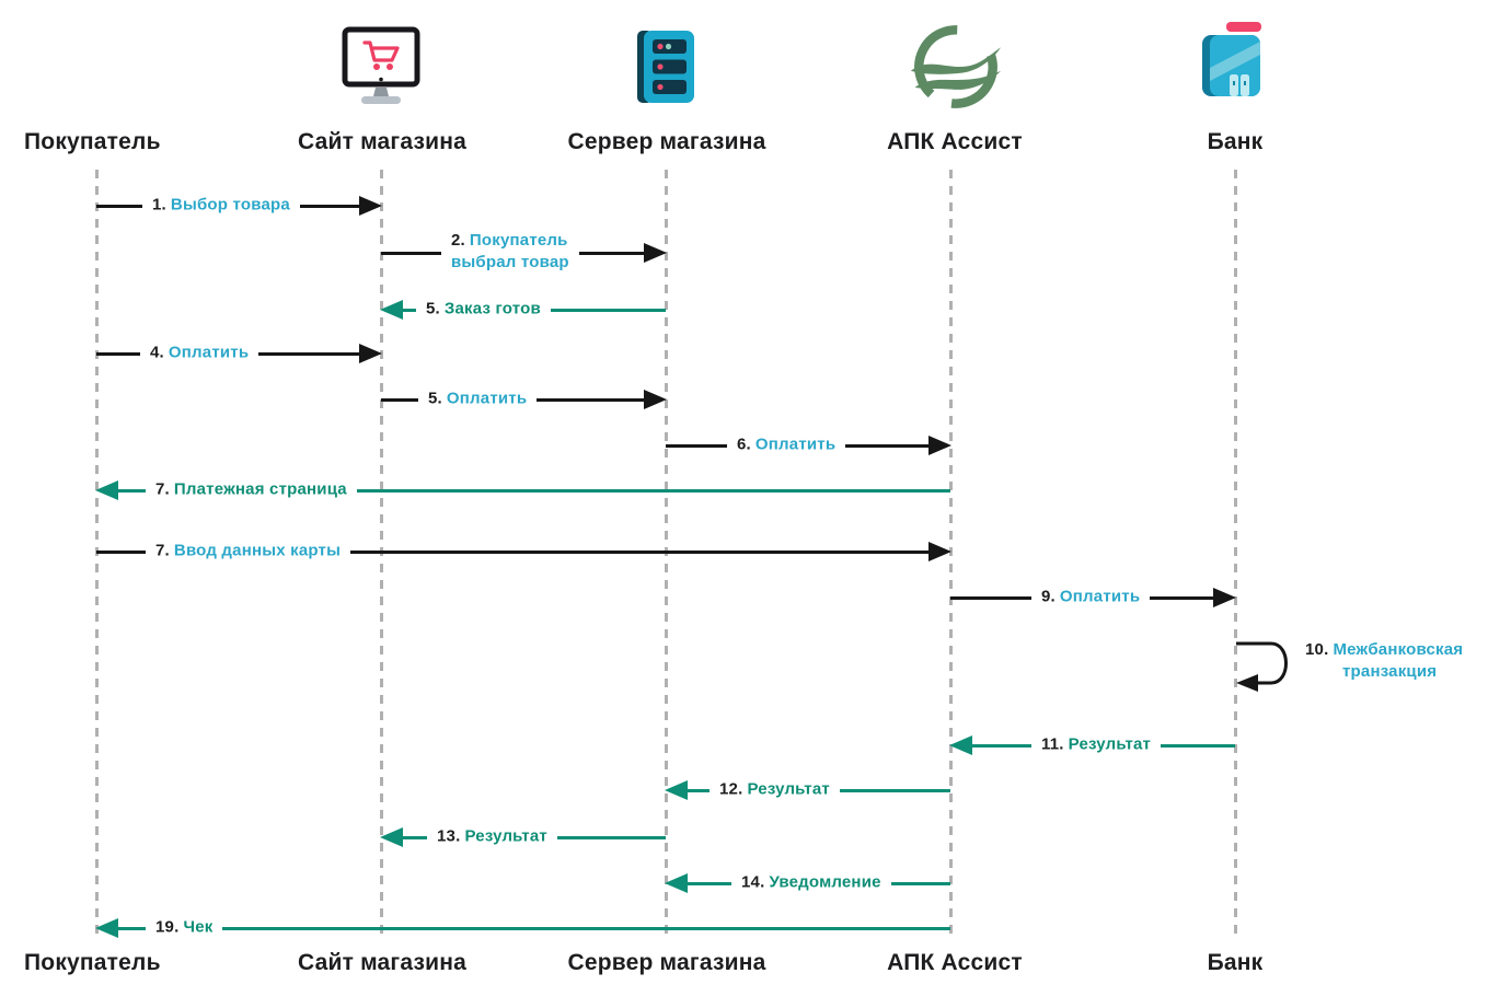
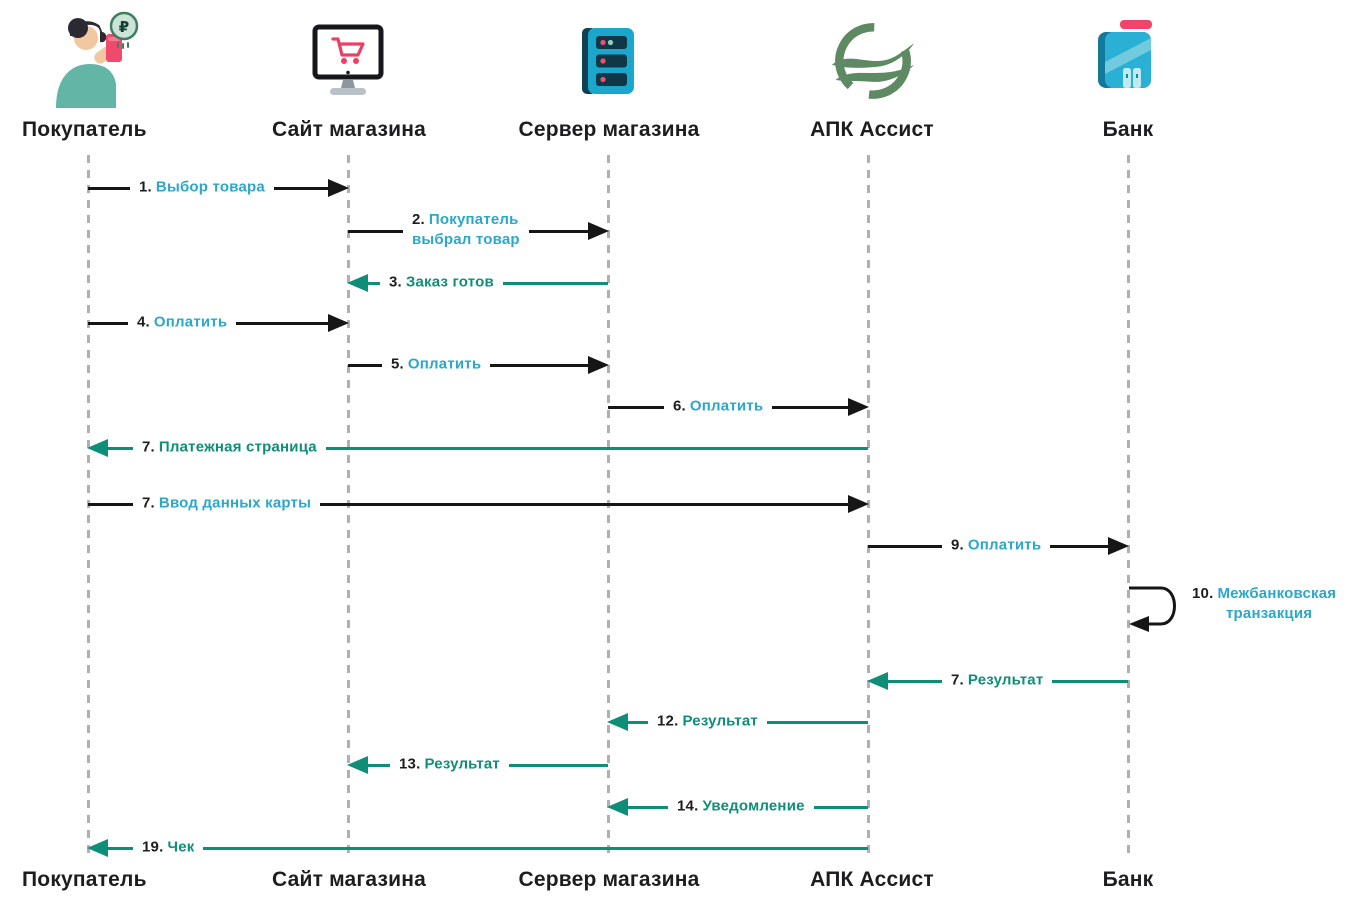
+ ₽
  Покупатель
  Сайт магазина
  Сервер магазина
  АПК Ассист
  Банк
  1. Выбор товара
  2. Покупатель
  выбрал товар
- 5. Заказ готов
+ 3. Заказ готов
  4. Оплатить
  5. Оплатить
  6. Оплатить
  7. Платежная страница
  7. Ввод данных карты
  9. Оплатить
  10. Межбанковская
  транзакция
- 11. Результат
+ 7. Результат
  12. Результат
  13. Результат
  14. Уведомление
  19. Чек
  Покупатель
  Сайт магазина
  Сервер магазина
  АПК Ассист
  Банк
